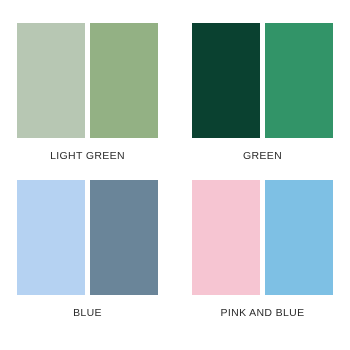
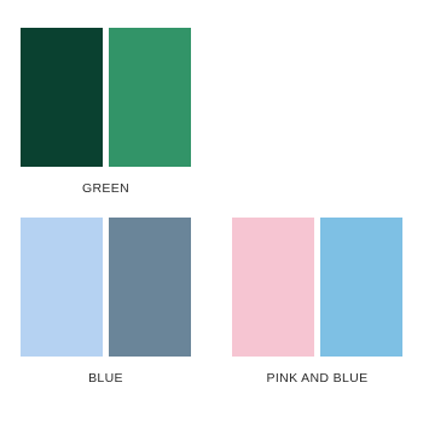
- LIGHT GREEN
  GREEN
  BLUE
  PINK AND BLUE
